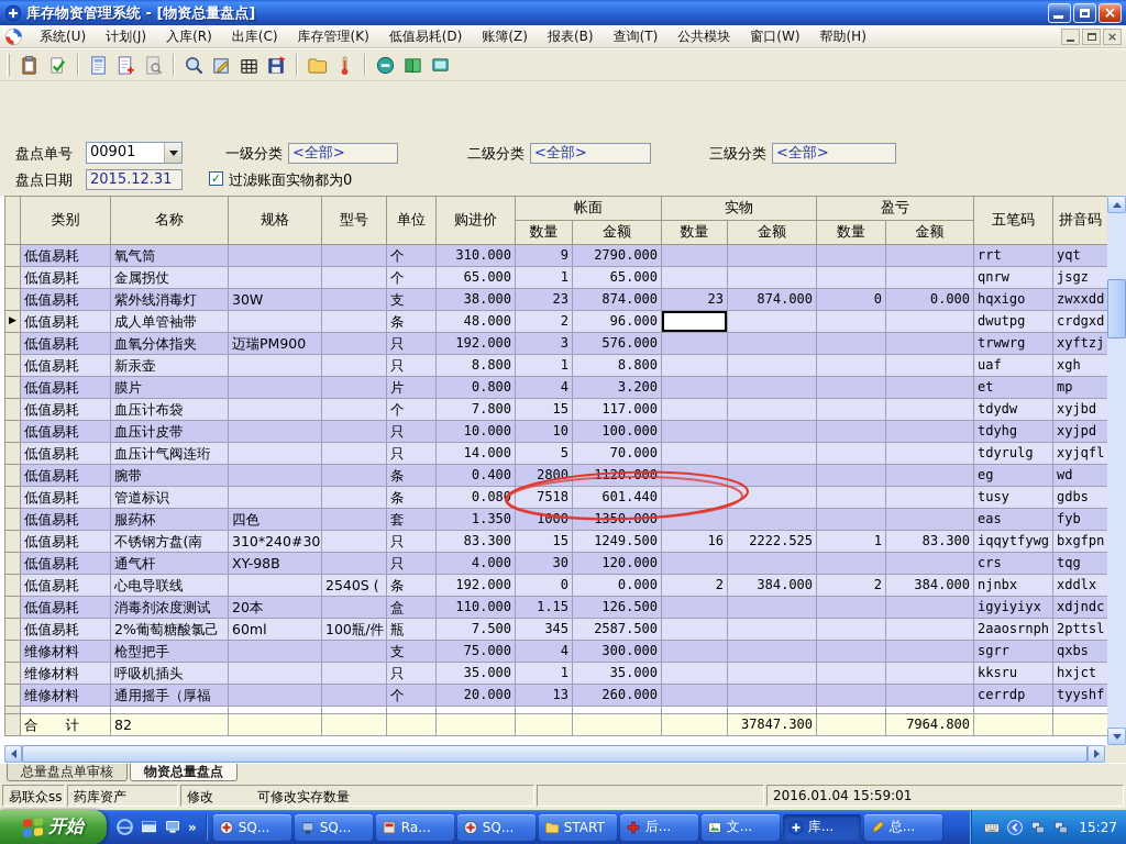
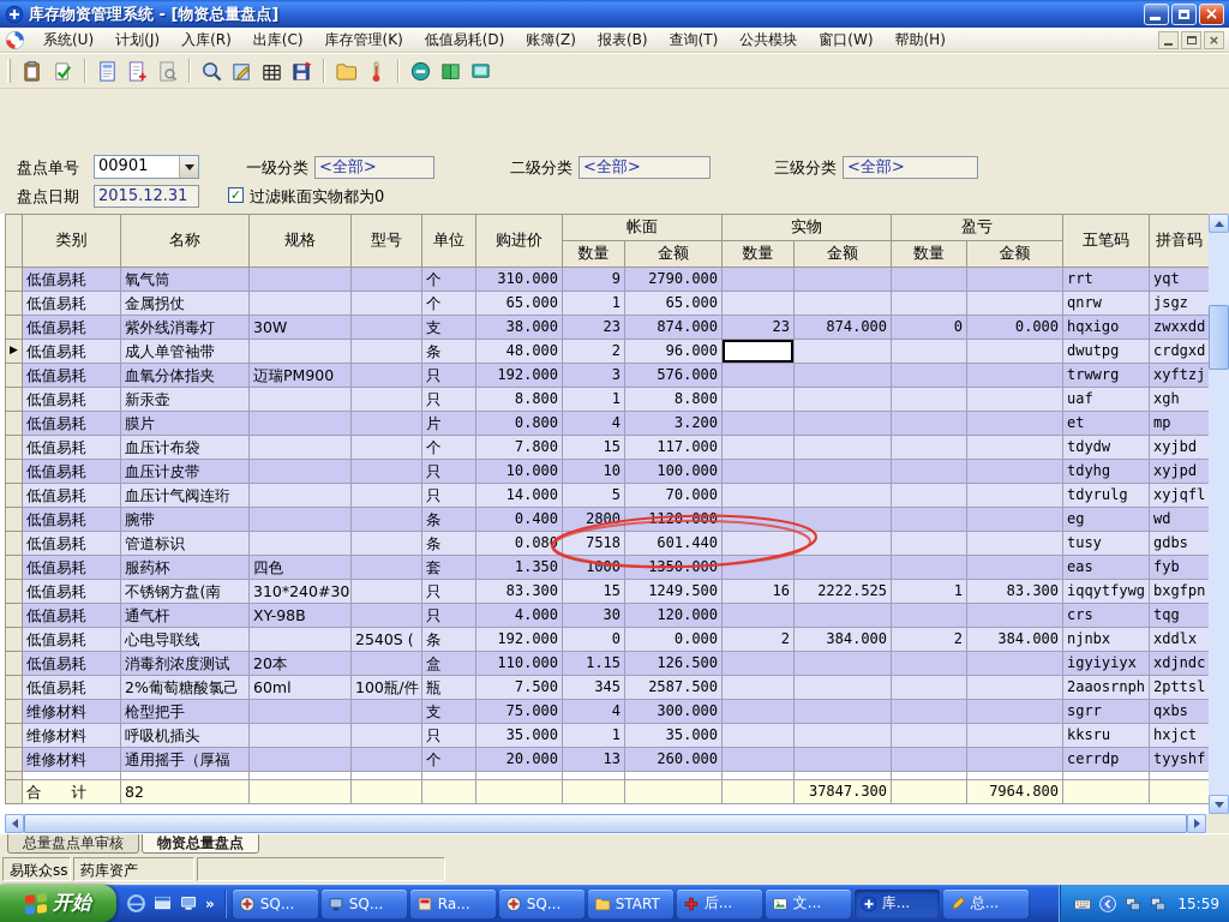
  库存物资管理系统 - [物资总量盘点]
  ×
  系统(U)
  计划(J)
  入库(R)
  出库(C)
  库存管理(K)
  低值易耗(D)
  账簿(Z)
  报表(B)
  查询(T)
  公共模块
  窗口(W)
  帮助(H)
  ×
  盘点单号
  00901
  一级分类
  <全部>
  二级分类
  <全部>
  三级分类
  <全部>
  盘点日期
  2015.12.31
  ✓
  过滤账面实物都为0
  	类别	名称	规格	型号	单位	购进价	帐面	实物	盈亏	五笔码	拼音码
  数量	金额	数量	金额	数量	金额
  	低值易耗	氧气筒			个	310.000	9	2790.000					rrt	yqt
  	低值易耗	金属拐仗			个	65.000	1	65.000					qnrw	jsgz
  	低值易耗	紫外线消毒灯	30W		支	38.000	23	874.000	23	874.000	0	0.000	hqxigo	zwxxdd
  ▶	低值易耗	成人单管袖带			条	48.000	2	96.000					dwutpg	crdgxd
  	低值易耗	血氧分体指夹	迈瑞PM900		只	192.000	3	576.000					trwwrg	xyftzj
  	低值易耗	新汞壶			只	8.800	1	8.800					uaf	xgh
  	低值易耗	膜片			片	0.800	4	3.200					et	mp
  	低值易耗	血压计布袋			个	7.800	15	117.000					tdydw	xyjbd
  	低值易耗	血压计皮带			只	10.000	10	100.000					tdyhg	xyjpd
  	低值易耗	血压计气阀连珩			只	14.000	5	70.000					tdyrulg	xyjqfl
  	低值易耗	腕带			条	0.400	2800	120.000					eg	wd
  	低值易耗	管道标识			条	0.08	7518	601.440					tusy	gdbs
  	低值易耗	服药杯	四色		套	1.350	1000	0					eas	fyb
  	低值易耗	不锈钢方盘(南	310*240#30		只	83.300	15	1249.500	16	2222.525	1	83.300	iqqytfywg	bxgfpn
  	低值易耗	通气杆	XY-98B		只	4.000	30	120.000					crs	tqg
  	低值易耗	心电导联线		2540S (	条	192.000	0	0.000	2	384.000	2	384.000	njnbx	xddlx
  	低值易耗	消毒剂浓度测试	20本		盒	110.000	1.15	126.500					igyiyiyx	xdjndc
  	低值易耗	2%葡萄糖酸氯己	60ml	100瓶/件	瓶	7.500	345	2587.500					2aaosrnph	2pttsl
  	维修材料	枪型把手			支	75.000	4	300.000					sgrr	qxbs
  	维修材料	呼吸机插头			只	35.000	1	35.000					kksru	hxjct
  	维修材料	通用摇手（厚福			个	20.000	13	260.000					cerrdp	tyyshf
  	合 计	82								37847.300		7964.800
  总量盘点单审核
  物资总量盘点
  易联众ss
  药库资产
- 修改
- 可修改实存数量
- 2016.01.04 15:59:01
  开始
  »
  SQ...
  SQ...
  Ra...
  SQ...
  START
  后...
  文...
  库...
  总...
- 15:27
+ 15:59
